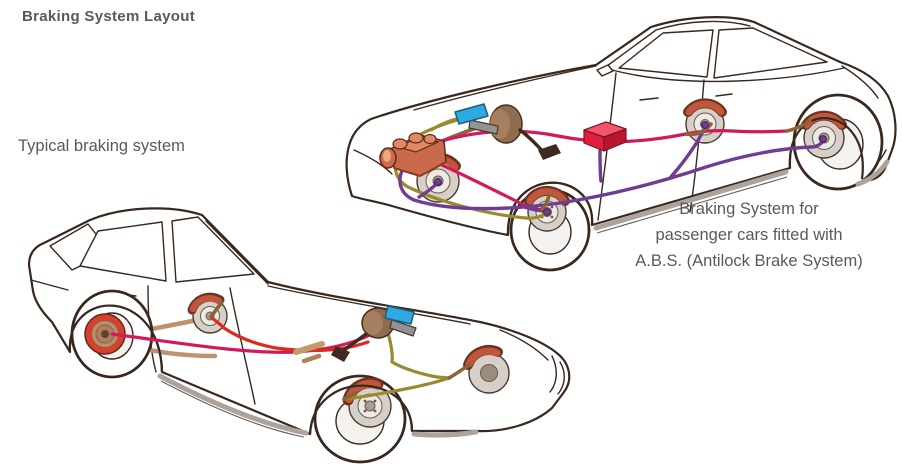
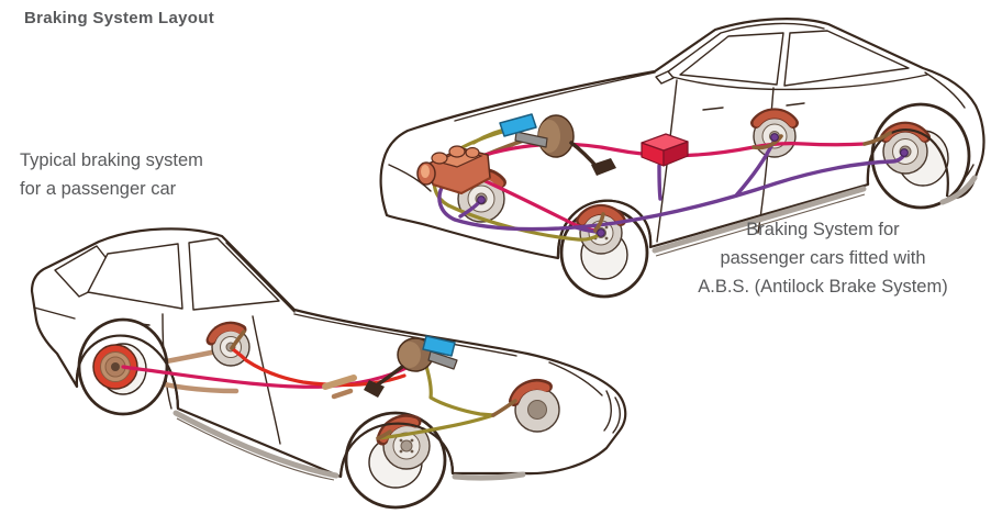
  Braking System Layout
  Typical braking system
+ for a passenger car
  Braking System for
  passenger cars fitted with
  A.B.S. (Antilock Brake System)
